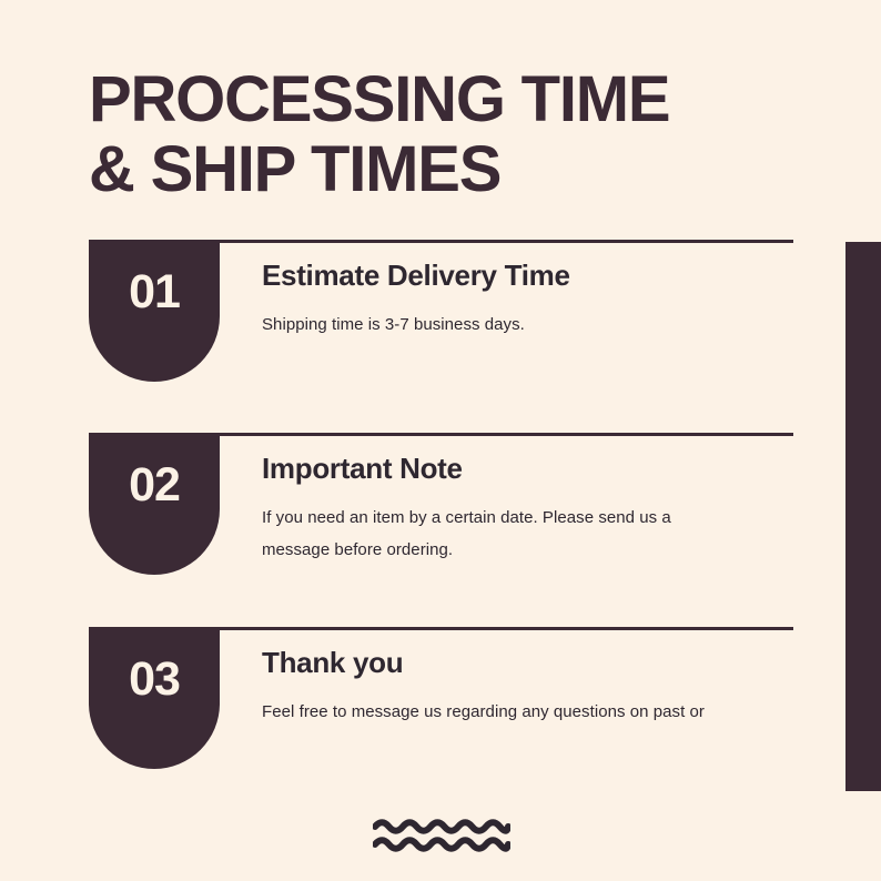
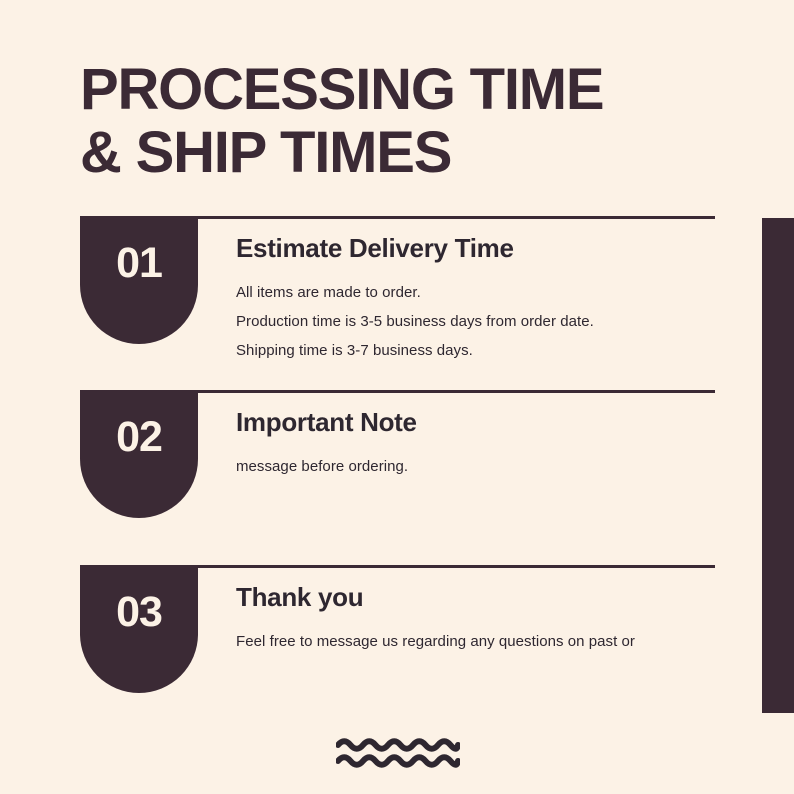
  PROCESSING TIME
  & SHIP TIMES
  01
  Estimate Delivery Time
+ All items are made to order.
+ Production time is 3-5 business days from order date.
  Shipping time is 3-7 business days.
  02
  Important Note
- If you need an item by a certain date. Please send us a
  message before ordering.
  03
  Thank you
  Feel free to message us regarding any questions on past or
